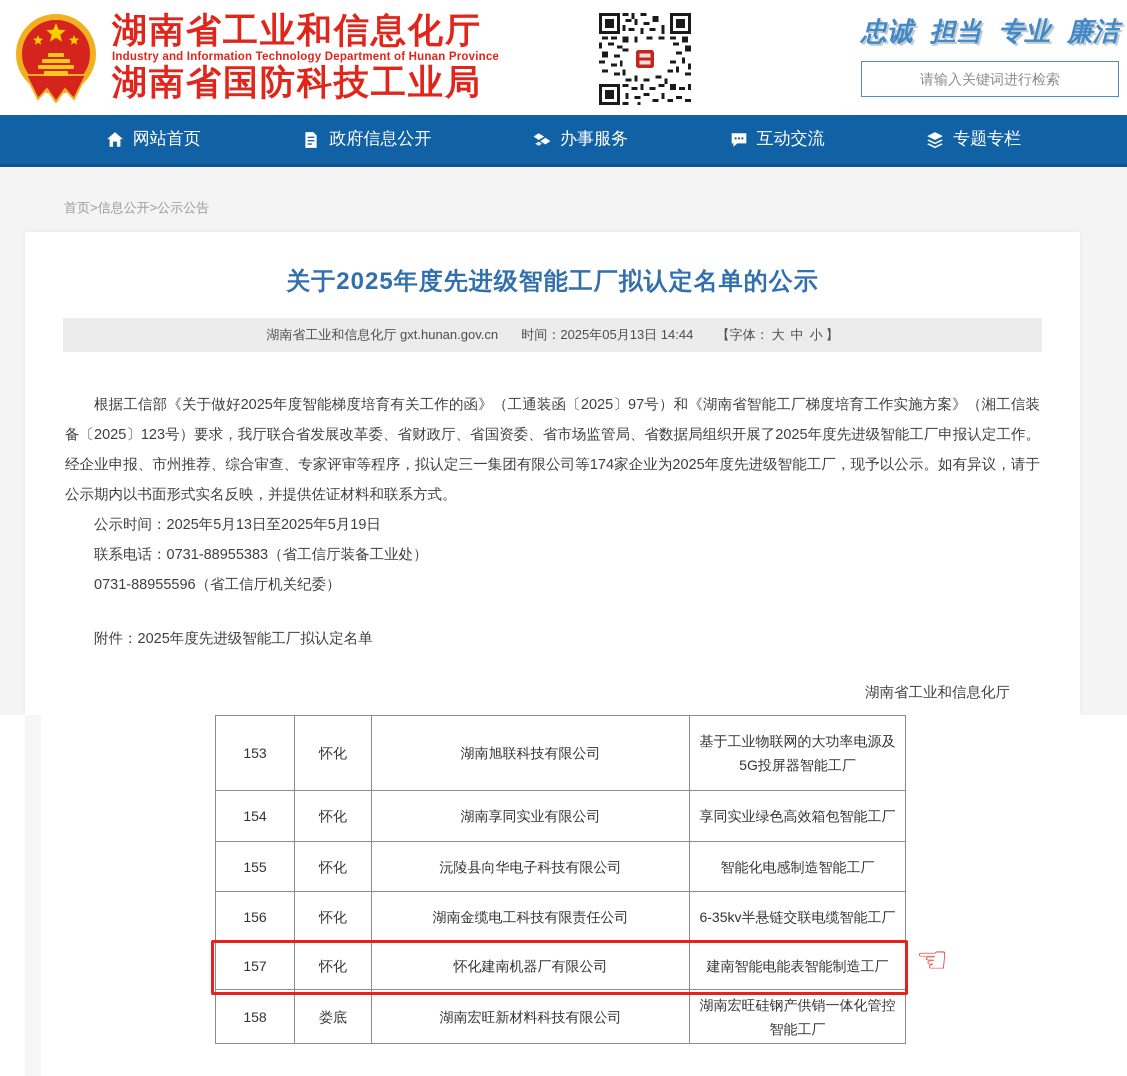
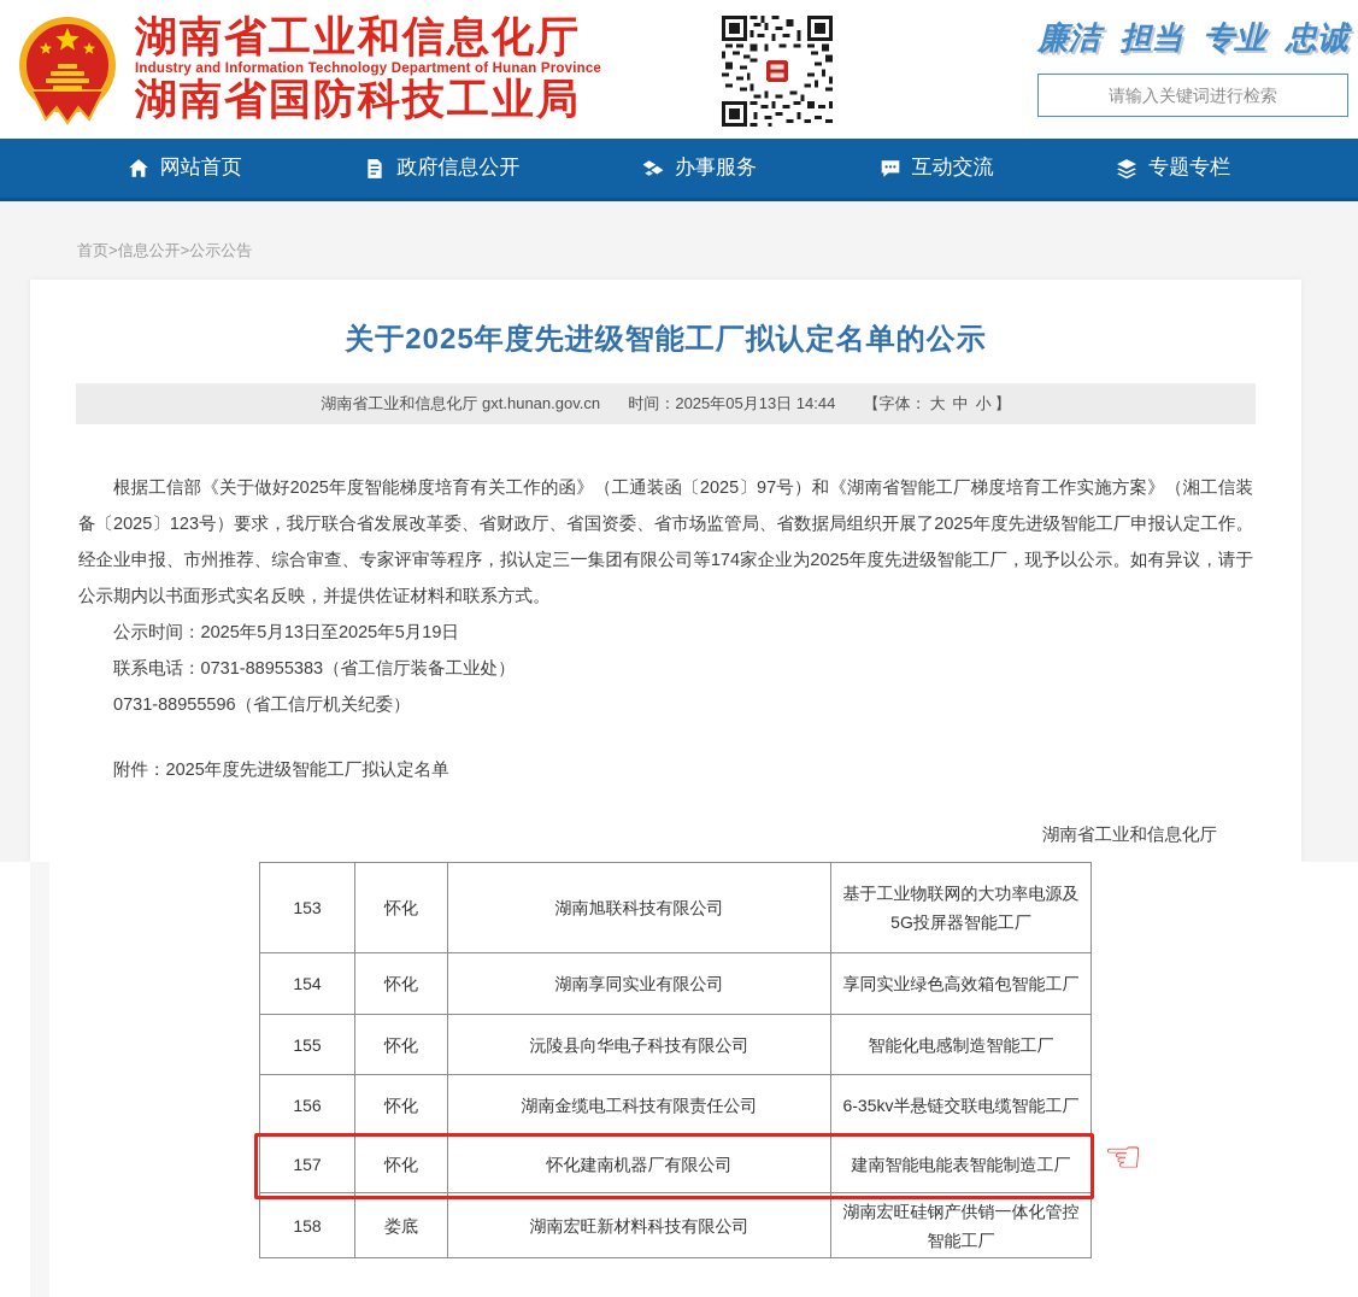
  湖南省工业和信息化厅
  Industry and Information Technology Department of Hunan Province
  湖南省国防科技工业局
- 忠诚
+ 廉洁
  担当
  专业
- 廉洁
+ 忠诚
  请输入关键词进行检索
  网站首页
  政府信息公开
  办事服务
  互动交流
  专题专栏
  首页>信息公开>公示公告
  关于2025年度先进级智能工厂拟认定名单的公示
  湖南省工业和信息化厅 gxt.hunan.gov.cn 时间：2025年05月13日 14:44 【字体： 大 中 小 】
  根据工信部《关于做好2025年度智能梯度培育有关工作的函》（工通装函〔2025〕97号）和《湖南省智能工厂梯度培育工作实施方案》（湘工信装备〔2025〕123号）要求，我厅联合省发展改革委、省财政厅、省国资委、省市场监管局、省数据局组织开展了2025年度先进级智能工厂申报认定工作。经企业申报、市州推荐、综合审查、专家评审等程序，拟认定三一集团有限公司等174家企业为2025年度先进级智能工厂，现予以公示。如有异议，请于公示期内以书面形式实名反映，并提供佐证材料和联系方式。
  公示时间：2025年5月13日至2025年5月19日
  联系电话：0731-88955383（省工信厅装备工业处）
  0731-88955596（省工信厅机关纪委）
  附件：2025年度先进级智能工厂拟认定名单
  湖南省工业和信息化厅
  153	怀化	湖南旭联科技有限公司	基于工业物联网的大功率电源及5G投屏器智能工厂
  154	怀化	湖南享同实业有限公司	享同实业绿色高效箱包智能工厂
  155	怀化	沅陵县向华电子科技有限公司	智能化电感制造智能工厂
  156	怀化	湖南金缆电工科技有限责任公司	6-35kv半悬链交联电缆智能工厂
  157	怀化	怀化建南机器厂有限公司	建南智能电能表智能制造工厂
  158	娄底	湖南宏旺新材料科技有限公司	湖南宏旺硅钢产供销一体化管控智能工厂
  ☜
